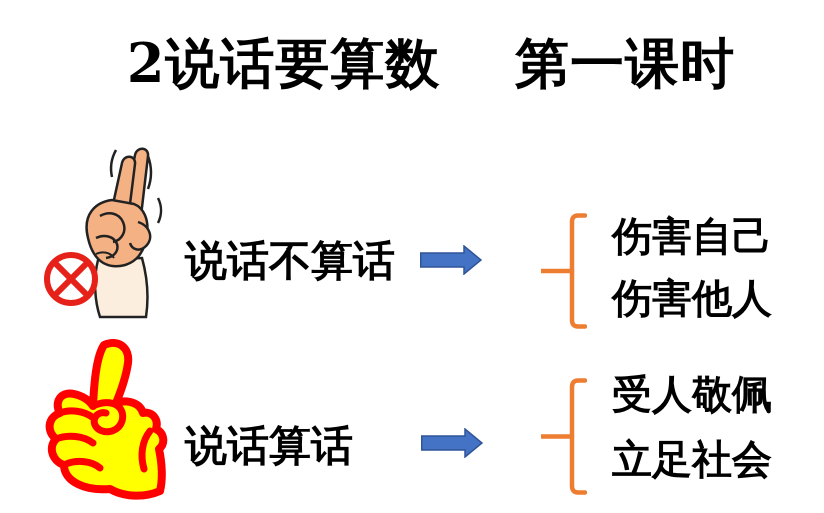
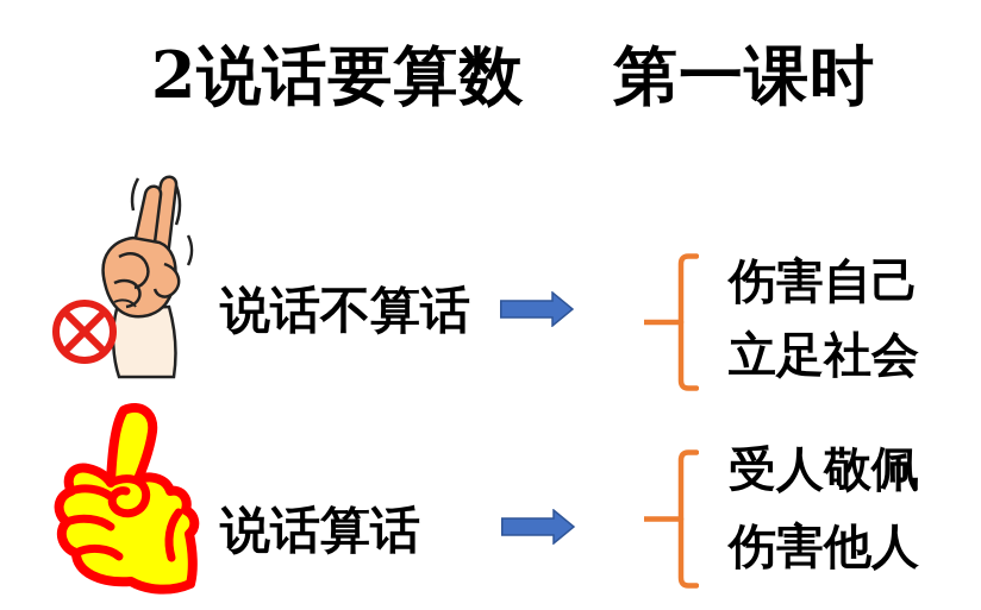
  2说话要算数 第一课时
  说话不算话
  伤害自己
- 伤害他人
+ 立足社会
  说话算话
  受人敬佩
- 立足社会
+ 伤害他人
